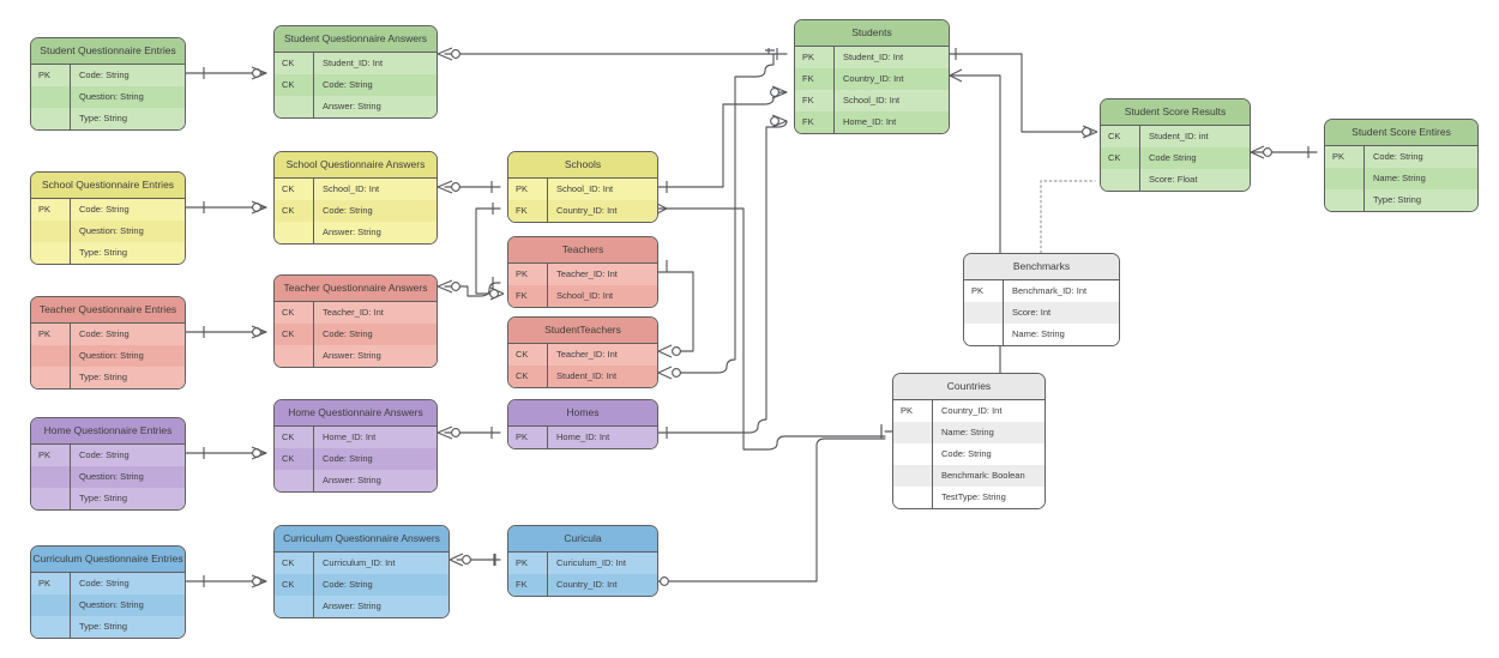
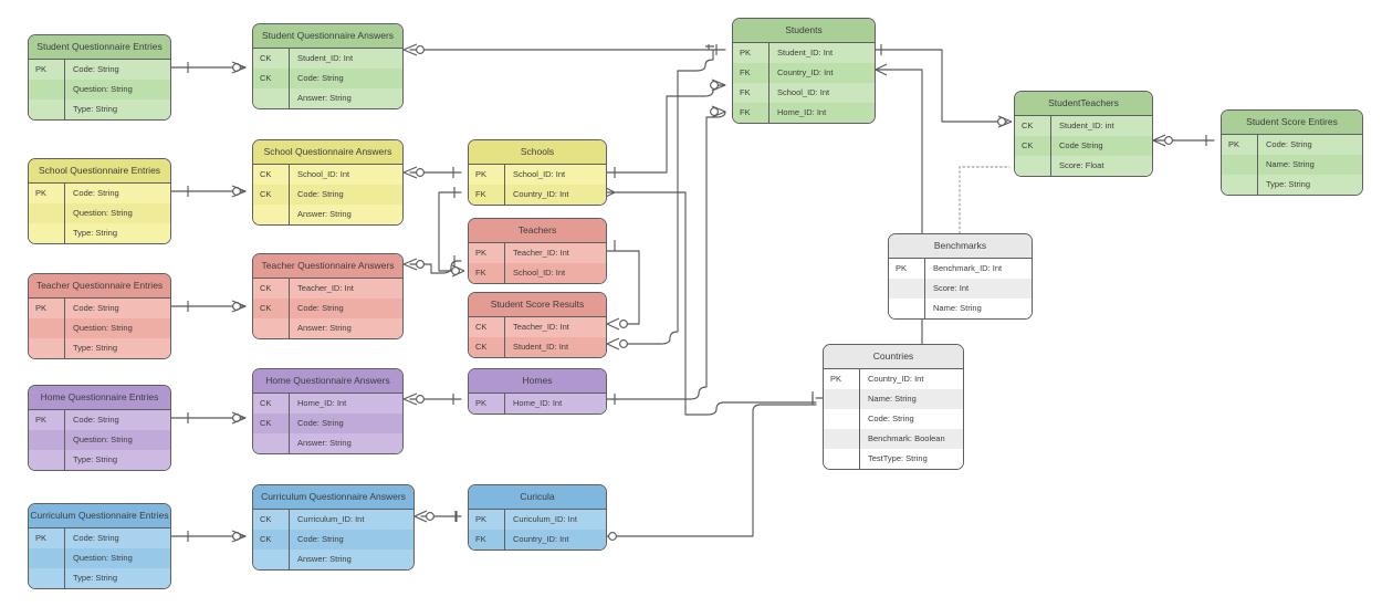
  Student Questionnaire Entries
  PK
  Code: String
  Question: String
  Type: String
  Student Questionnaire Answers
  CK
  Student_ID: Int
  CK
  Code: String
  Answer: String
  Students
  PK
  Student_ID: Int
  FK
  Country_ID: Int
  FK
  School_ID: Int
  FK
  Home_ID: Int
- Student Score Results
+ StudentTeachers
  CK
  Student_ID: int
  CK
  Code String
  Score: Float
  Student Score Entires
  PK
  Code: String
  Name: String
  Type: String
  School Questionnaire Entries
  PK
  Code: String
  Question: String
  Type: String
  School Questionnaire Answers
  CK
  School_ID: Int
  CK
  Code: String
  Answer: String
  Schools
  PK
  School_ID: Int
  FK
  Country_ID: Int
  Teacher Questionnaire Entries
  PK
  Code: String
  Question: String
  Type: String
  Teacher Questionnaire Answers
  CK
  Teacher_ID: Int
  CK
  Code: String
  Answer: String
  Teachers
  PK
  Teacher_ID: Int
  FK
  School_ID: Int
- StudentTeachers
+ Student Score Results
  CK
  Teacher_ID: Int
  CK
  Student_ID: Int
  Home Questionnaire Entries
  PK
  Code: String
  Question: String
  Type: String
  Home Questionnaire Answers
  CK
  Home_ID: Int
  CK
  Code: String
  Answer: String
  Homes
  PK
  Home_ID: Int
  Curriculum Questionnaire Entries
  PK
  Code: String
  Question: String
  Type: String
  Curriculum Questionnaire Answers
  CK
  Curriculum_ID: Int
  CK
  Code: String
  Answer: String
  Curicula
  PK
  Curiculum_ID: Int
  FK
  Country_ID: Int
  Countries
  PK
  Country_ID: Int
  Name: String
  Code: String
  Benchmark: Boolean
  TestType: String
  Benchmarks
  PK
  Benchmark_ID: Int
  Score: Int
  Name: String
